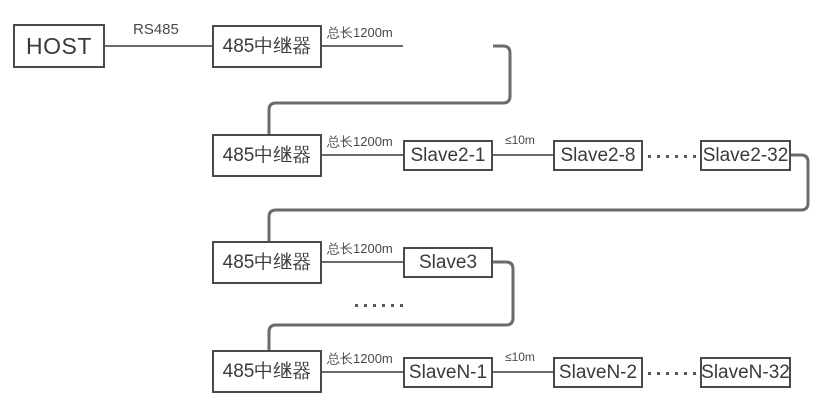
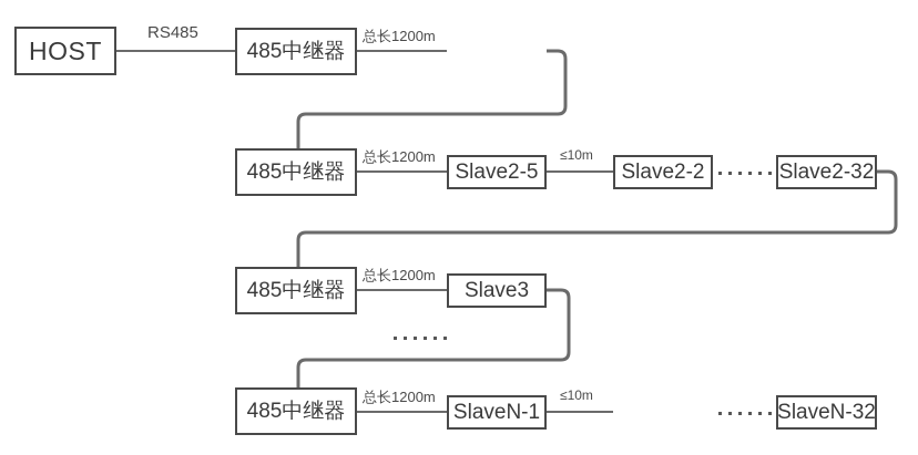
  HOST
  RS485
  485中继器
  总长1200m
  485中继器
  总长1200m
- Slave2-1
+ Slave2-5
  ≤10m
- Slave2-8
+ Slave2-2
  Slave2-32
  485中继器
  总长1200m
  Slave3
  485中继器
  总长1200m
  SlaveN-1
  ≤10m
- SlaveN-2
  SlaveN-32
